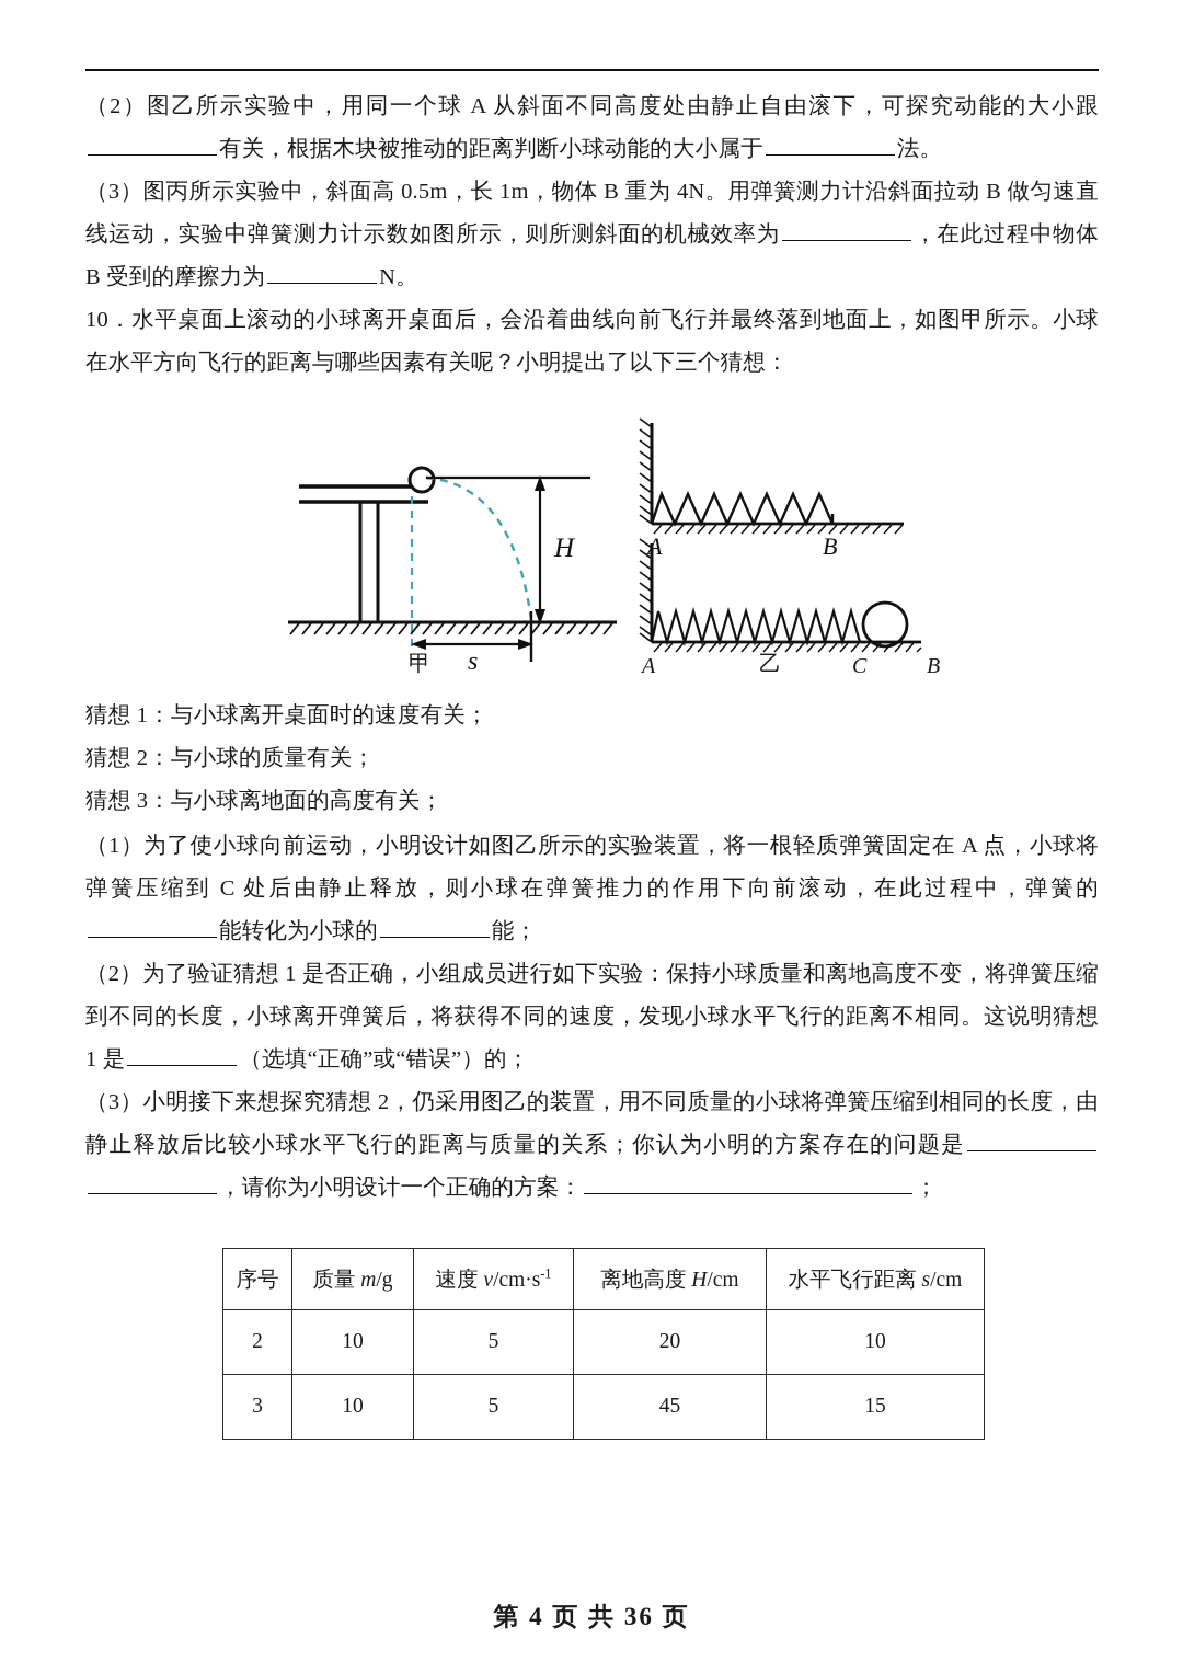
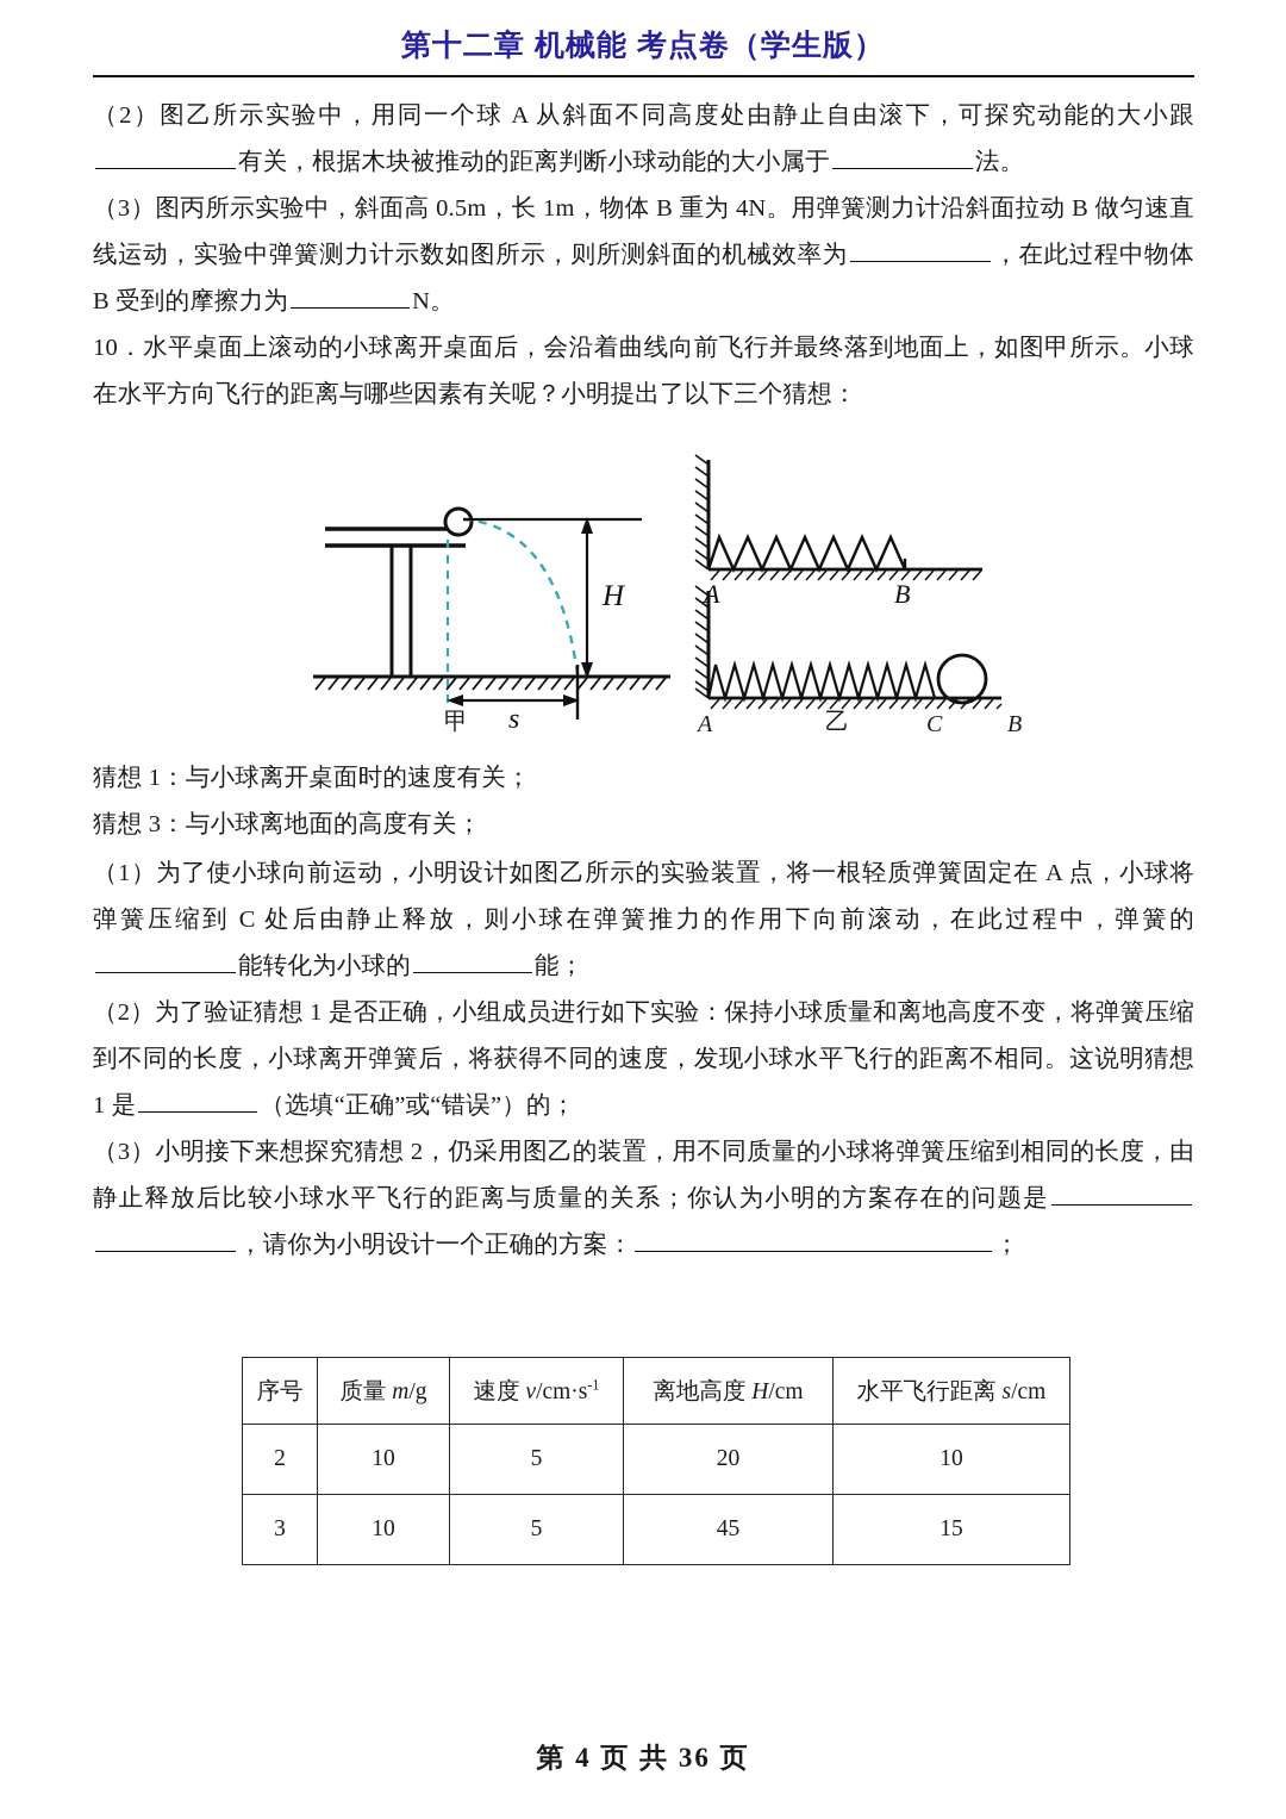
+ 第十二章 机械能 考点卷（学生版）
  （2）图乙所示实验中，用同一个球 A 从斜面不同高度处由静止自由滚下，可探究动能的大小跟有关，根据木块被推动的距离判断小球动能的大小属于 法。
  （3）图丙所示实验中，斜面高 0.5m，长 1m，物体 B 重为 4N。用弹簧测力计沿斜面拉动 B 做匀速直线运动，实验中弹簧测力计示数如图所示，则所测斜面的机械效率为 ，在此过程中物体 B 受到的摩擦力为 N。
  10．水平桌面上滚动的小球离开桌面后，会沿着曲线向前飞行并最终落到地面上，如图甲所示。小球在水平方向飞行的距离与哪些因素有关呢？小明提出了以下三个猜想：
  H
  s
  甲
  A
  B
  A
  C
  B
  乙
  猜想 1：与小球离开桌面时的速度有关；
- 猜想 2：与小球的质量有关；
  猜想 3：与小球离地面的高度有关；
  （1）为了使小球向前运动，小明设计如图乙所示的实验装置，将一根轻质弹簧固定在 A 点，小球将弹簧压缩到 C 处后由静止释放，则小球在弹簧推力的作用下向前滚动，在此过程中，弹簧的能转化为小球的 能；
  （2）为了验证猜想 1 是否正确，小组成员进行如下实验：保持小球质量和离地高度不变，将弹簧压缩到不同的长度，小球离开弹簧后，将获得不同的速度，发现小球水平飞行的距离不相同。这说明猜想 1 是 （选填“正确”或“错误”）的；
  （3）小明接下来想探究猜想 2，仍采用图乙的装置，用不同质量的小球将弹簧压缩到相同的长度，由静止释放后比较小球水平飞行的距离与质量的关系；你认为小明的方案存在的问题是，请你为小明设计一个正确的方案： ；
  序号	质量 m/g	速度 v/cm·s-1	离地高度 H/cm	水平飞行距离 s/cm
  2	10	5	20	10
  3	10	5	45	15
  第 4 页 共 36 页
